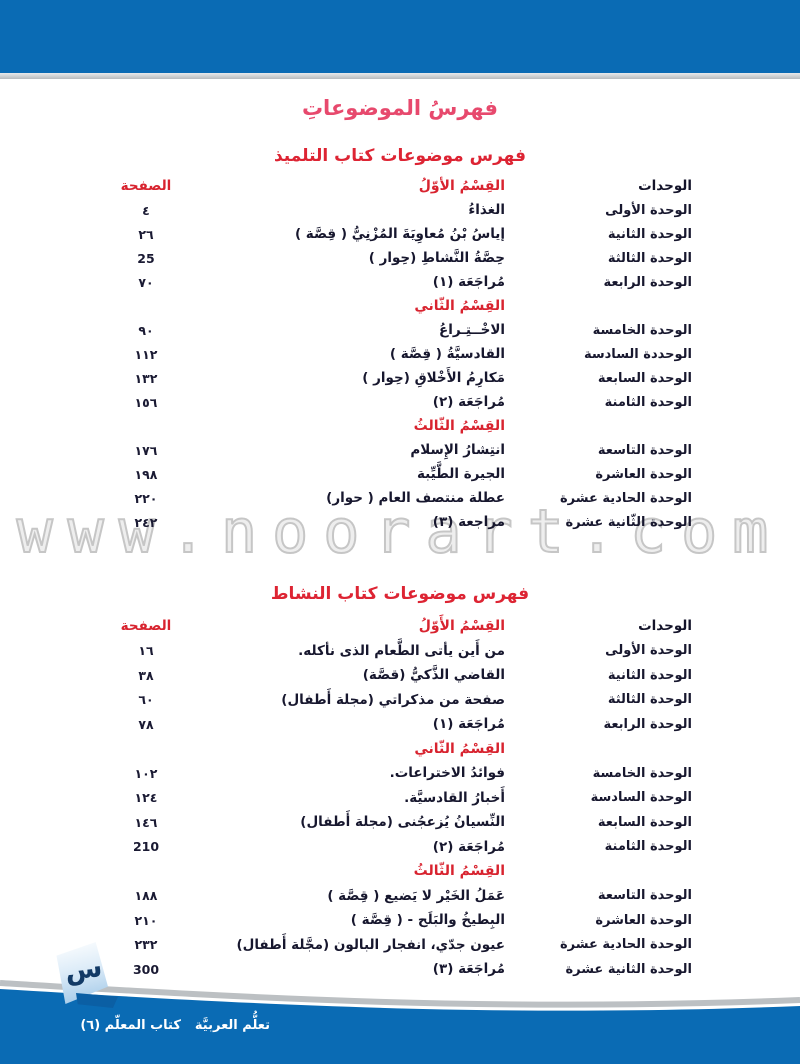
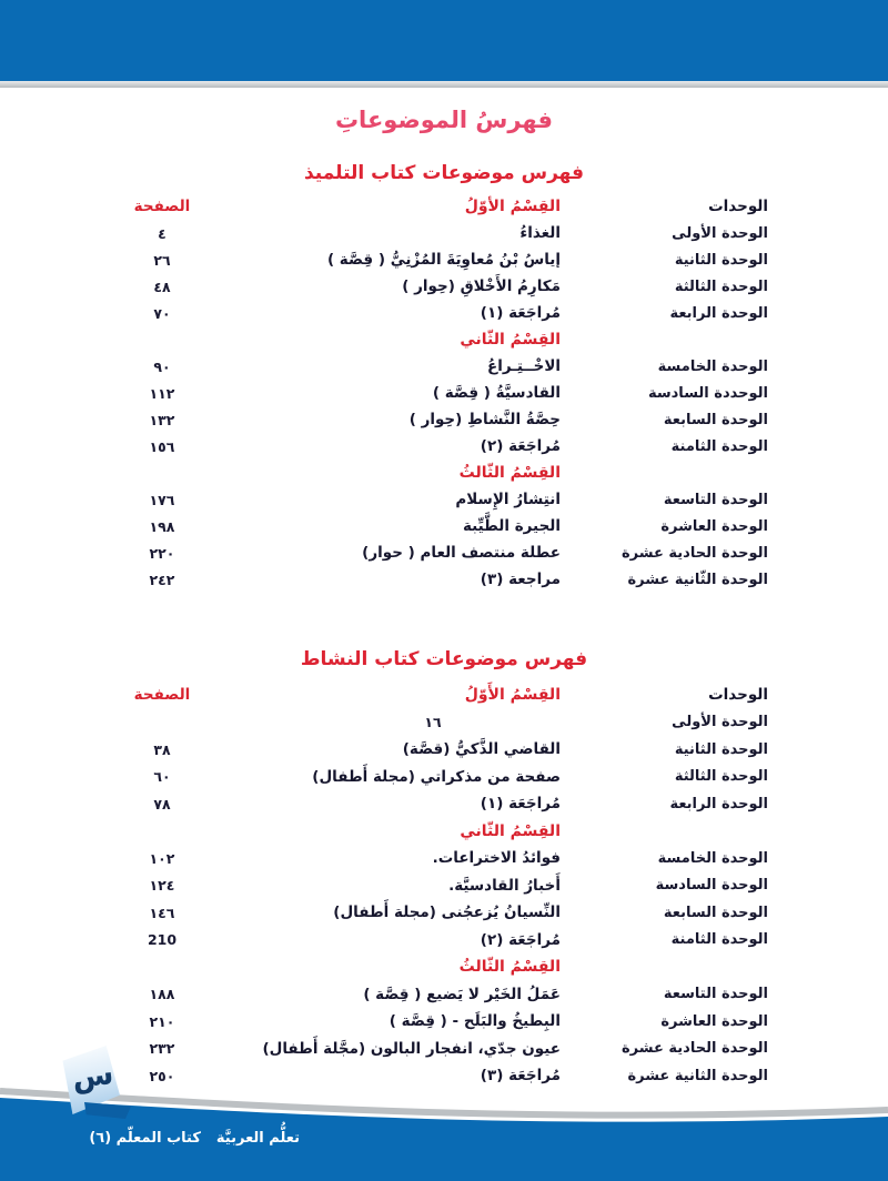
- www.noorart.com
  فهرسُ الموضوعاتِ
  فهرس موضوعات كتاب التلميذ
  الوحدات
  القِسْمُ الأوّلُ
  الصفحة
  الوحدة الأولى
  الغذاءُ
  ٤
  الوحدة الثانية
  إياسُ بْنُ مُعاوِيَةَ المُزْنِيُّ ( قِصَّة )
  ٢٦
  الوحدة الثالثة
- حِصَّةُ النَّشاطِ (حِوار )
+ مَكارِمُ الأَخْلاقِ (حِوار )
- 25
+ ٤٨
  الوحدة الرابعة
  مُراجَعَة (١)
  ٧٠
  القِسْمُ الثّاني
  الوحدة الخامسة
  الاخْــتِـراعُ
  ٩٠
  الوحددة السادسة
  القادسيَّةُ ( قِصَّة )
  ١١٢
  الوحدة السابعة
- مَكارِمُ الأَخْلاقِ (حِوار )
+ حِصَّةُ النَّشاطِ (حِوار )
  ١٣٢
  الوحدة الثامنة
  مُراجَعَة (٢)
  ١٥٦
  القِسْمُ الثّالثُ
  الوحدة التاسعة
  انتِشارُ الإِسلام
  ١٧٦
  الوحدة العاشرة
  الجيرة الطَّيِّبة
  ١٩٨
  الوحدة الحادية عشرة
  عطلة منتصف العام ( حوار)
  ٢٢٠
  الوحدة الثّانية عشرة
  مراجعة (٣)
  ٢٤٢
  فهرس موضوعات كتاب النشاط
  الوحدات
  القِسْمُ الأَوّلُ
  الصفحة
  الوحدة الأولى
- من أَين يأتى الطَّعام الذى نأكله.
  ١٦
  الوحدة الثانية
  القاضي الذَّكيُّ (قصَّة)
  ٣٨
  الوحدة الثالثة
  صفحة من مذكراتي (مجلة أَطفال)
  ٦٠
  الوحدة الرابعة
  مُراجَعَة (١)
  ٧٨
  القِسْمُ الثّاني
  الوحدة الخامسة
  فوائدُ الاختراعات.
  ١٠٢
  الوحدة السادسة
  أَخبارُ القادسيَّة.
  ١٢٤
  الوحدة السابعة
  النِّسيانُ يُزعجُنى (مجلة أَطفال)
  ١٤٦
  الوحدة الثامنة
  مُراجَعَة (٢)
  210
  القِسْمُ الثّالثُ
  الوحدة التاسعة
  عَمَلُ الخَيْر لا يَضيع ( قِصَّة )
  ١٨٨
  الوحدة العاشرة
  البِطيخُ والبَلَح - ( قِصَّة )
  ٢١٠
  الوحدة الحادية عشرة
  عيون جدّي، انفجار البالون (مجَّلة أَطفال)
  ٢٣٢
  الوحدة الثانية عشرة
  مُراجَعَة (٣)
- 300
+ ٢٥٠
  تعلُّم العربيَّة
  كتاب المعلّم (٦)
